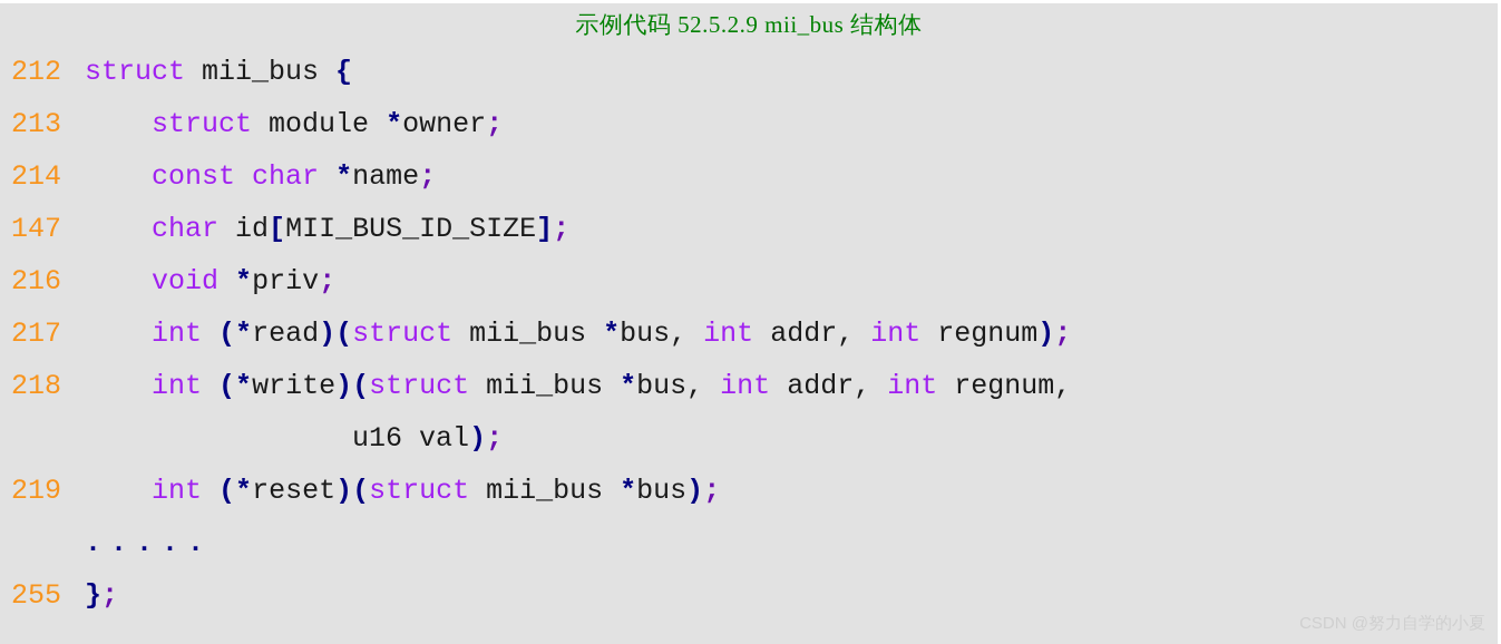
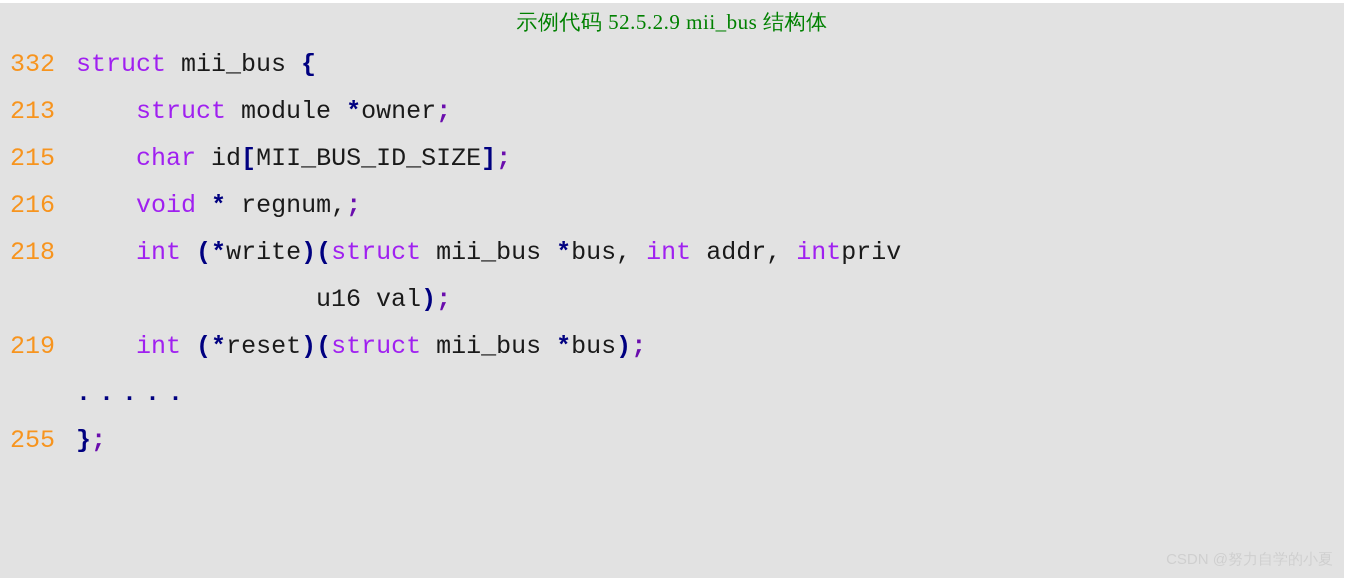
  示例代码 52.5.2.9 mii_bus 结构体
- 212 struct mii_bus {
+ 332 struct mii_bus {
  213 struct module *owner;
- 214 const char *name;
- 147 char id[MII_BUS_ID_SIZE];
+ 215 char id[MII_BUS_ID_SIZE];
- 216 void *priv;
+ 216 void * regnum,;
- 217 int (*read)(struct mii_bus *bus, int addr, int regnum);
- 218 int (*write)(struct mii_bus *bus, int addr, int regnum,
+ 218 int (*write)(struct mii_bus *bus, int addr, intpriv
  u16 val);
  219 int (*reset)(struct mii_bus *bus);
  .....
  255 };
